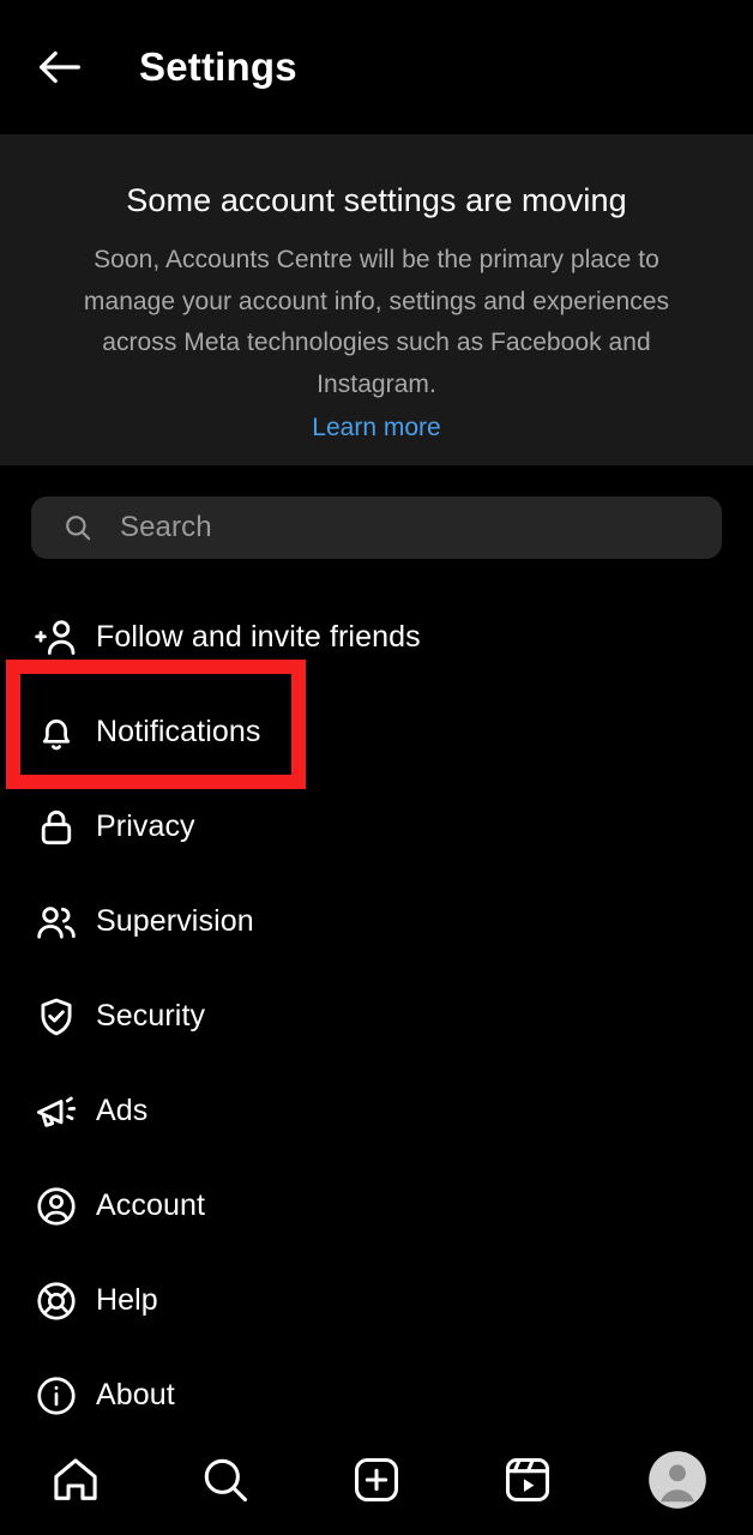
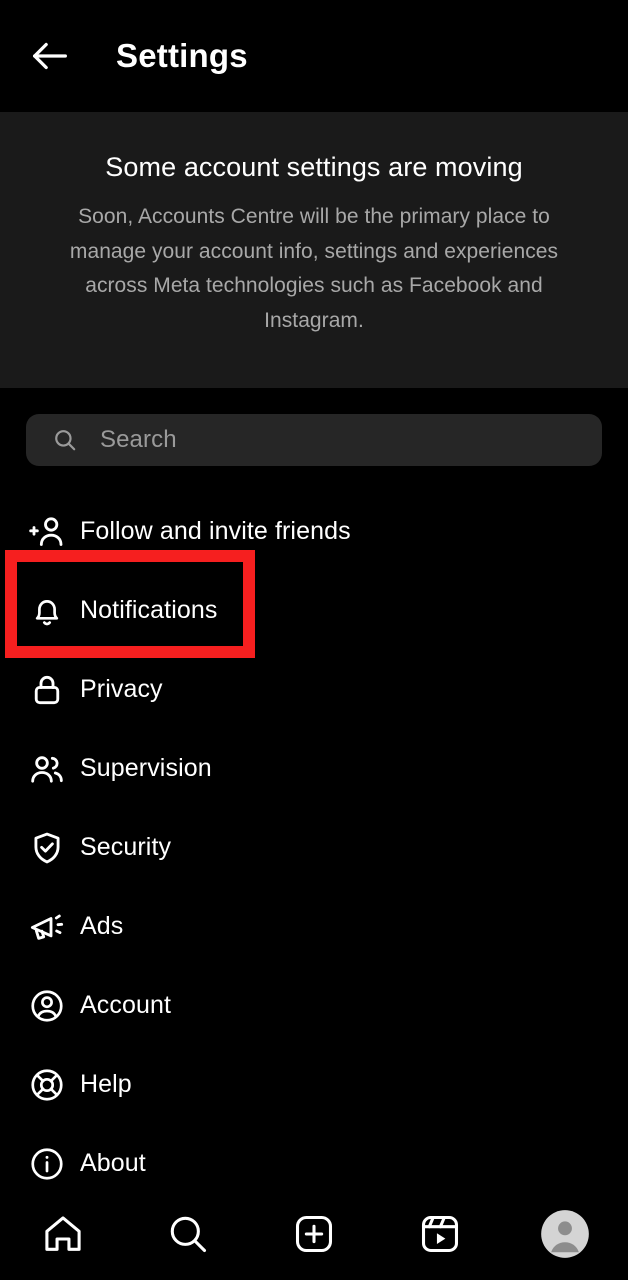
  Settings
  Some account settings are moving
  Soon, Accounts Centre will be the primary place to manage your account info, settings and experiences across Meta technologies such as Facebook and Instagram.
- Learn more
  Search
  Follow and invite friends
  Notifications
  Privacy
  Supervision
  Security
  Ads
  Account
  Help
  About
